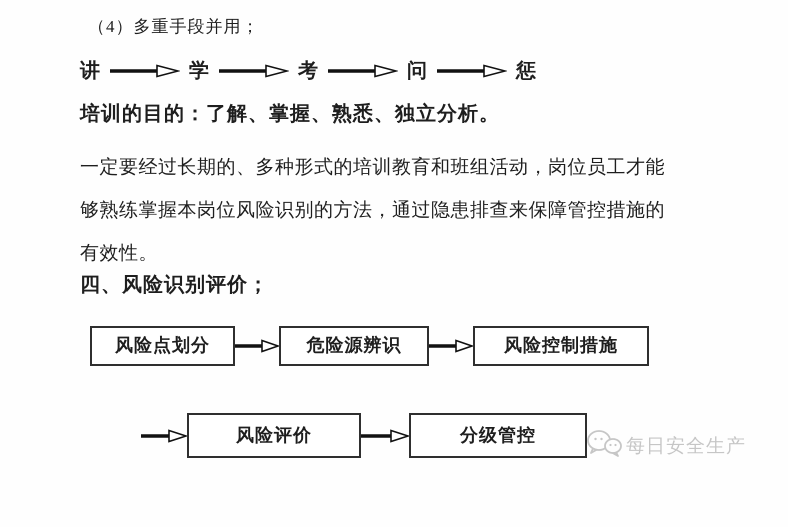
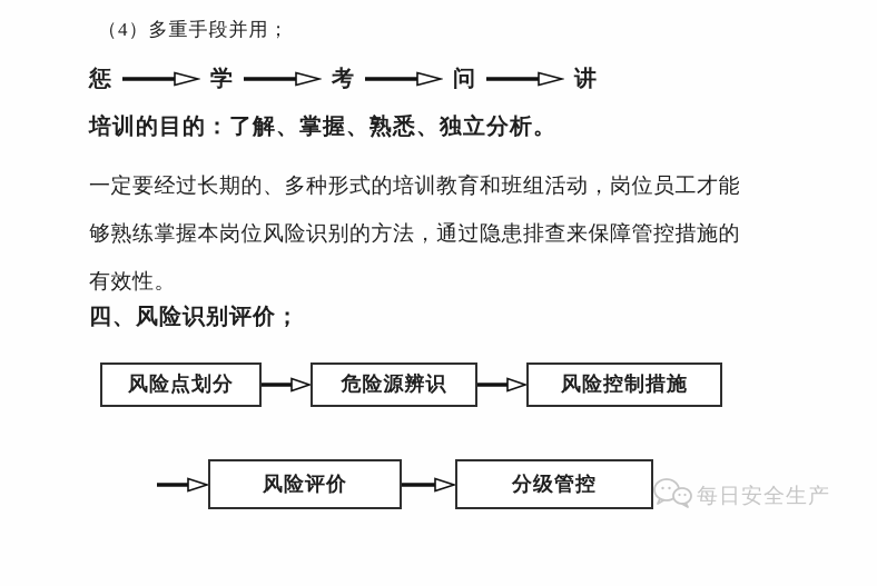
  （4）多重手段并用；
- 讲
+ 惩
  学
  考
  问
- 惩
+ 讲
  培训的目的：了解、掌握、熟悉、独立分析。
  一定要经过长期的、多种形式的培训教育和班组活动，岗位员工才能
  够熟练掌握本岗位风险识别的方法，通过隐患排查来保障管控措施的
  有效性。
  四、风险识别评价；
  风险点划分
  危险源辨识
  风险控制措施
  风险评价
  分级管控
  每日安全生产
